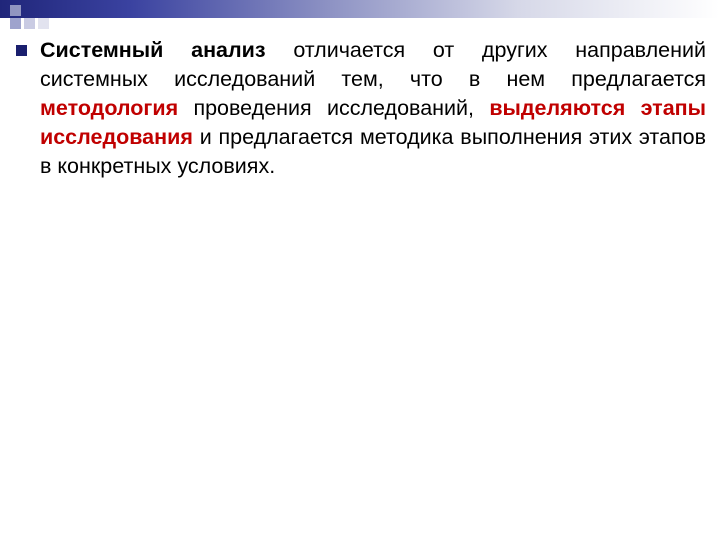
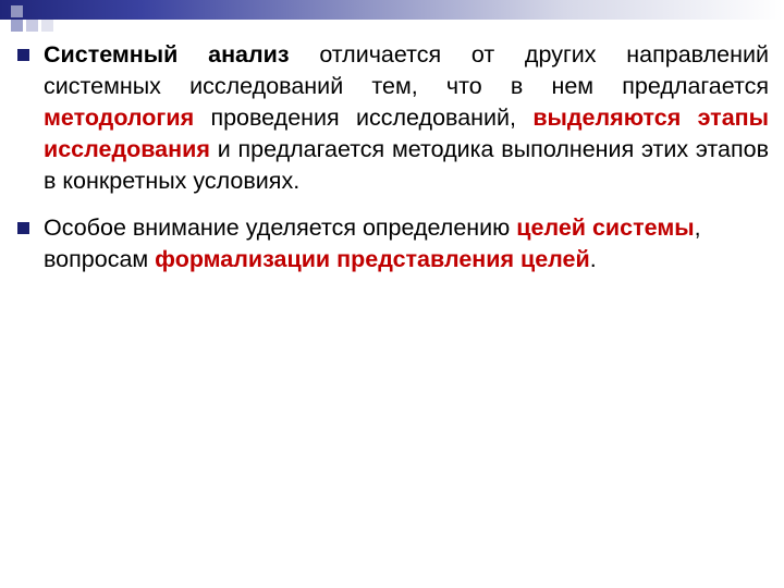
  Системный анализ отличается от других направлений системных исследований тем, что в нем предлагается методология проведения исследований, выделяются этапы исследования и предлагается методика выполнения этих этапов в конкретных условиях.
+ Особое внимание уделяется определению целей системы, вопросам формализации представления целей.
